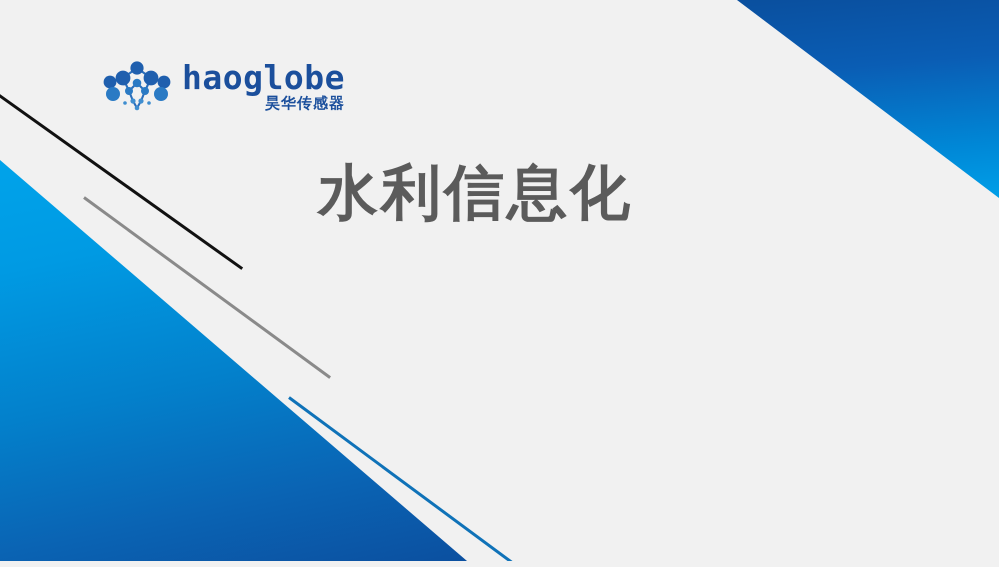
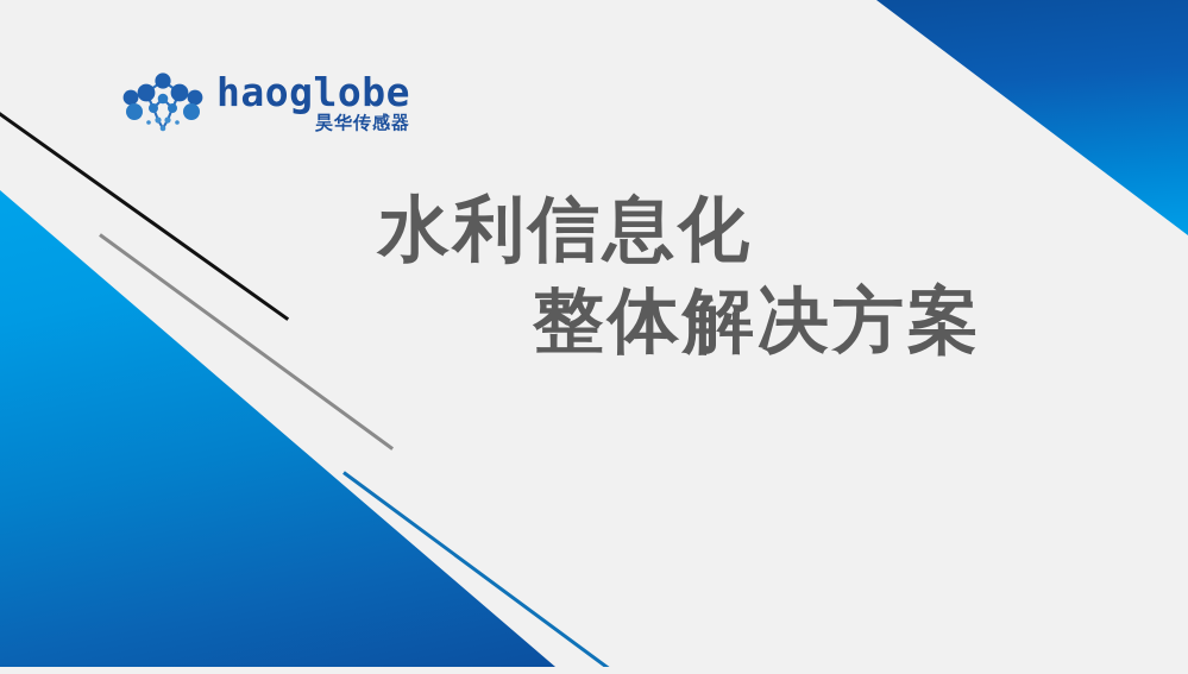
  haoglobe
  昊华传感器
  水利信息化
+ 整体解决方案
